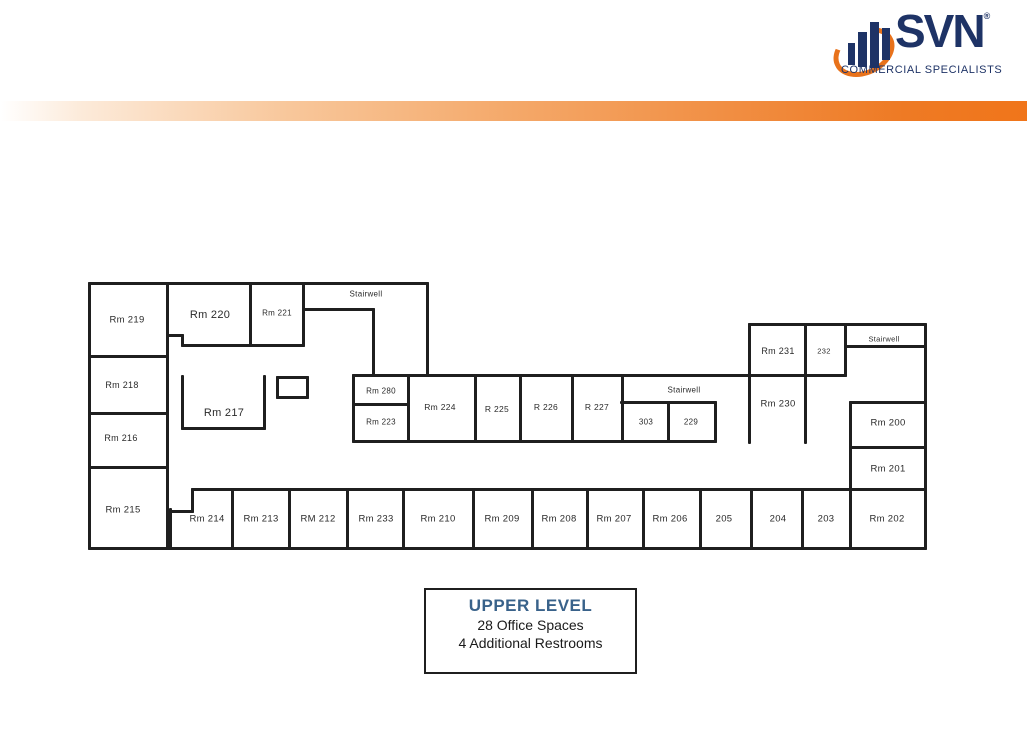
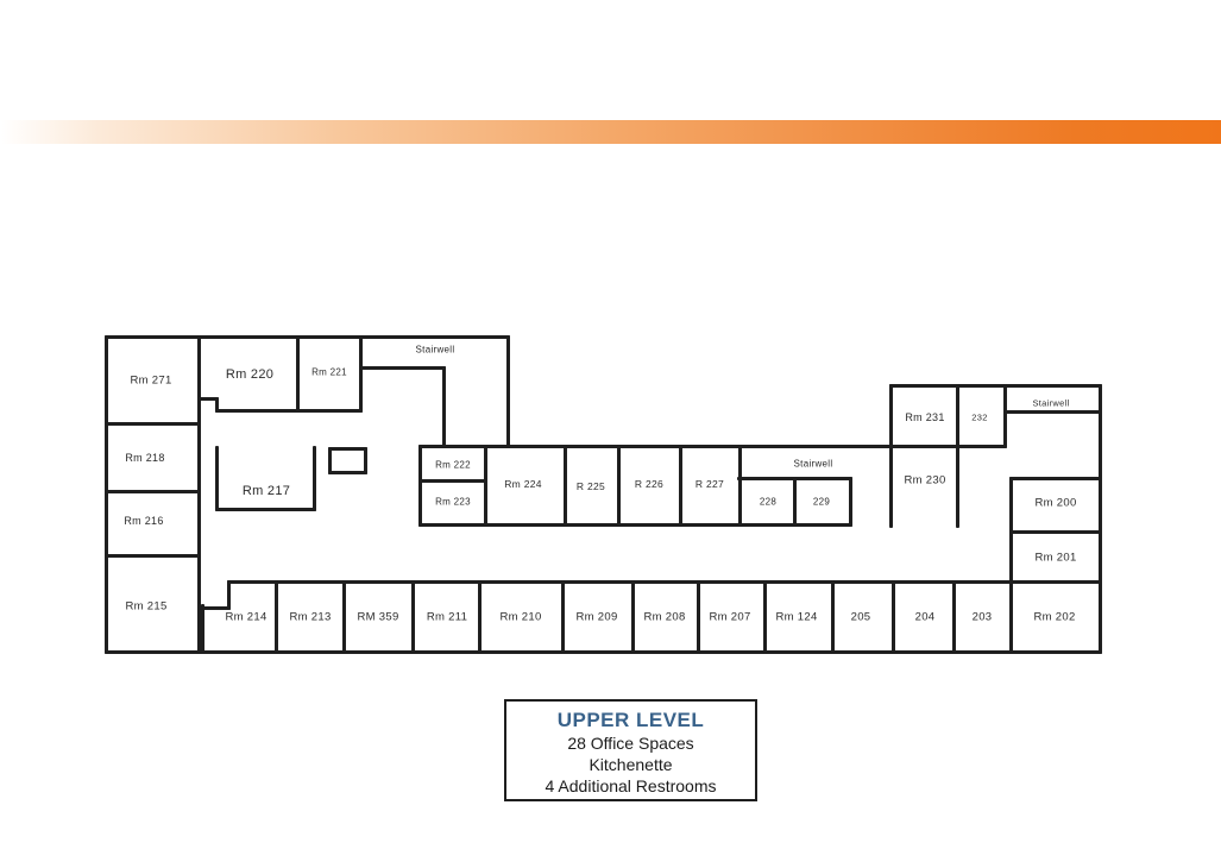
- SVN®
- COMMERCIAL SPECIALISTS
- Rm 219
+ Rm 271
  Rm 218
  Rm 216
  Rm 215
  Rm 220
  Rm 221
  Stairwell
  Rm 217
- Rm 280
+ Rm 222
  Rm 223
  Rm 224
  R 225
  R 226
  R 227
  Stairwell
- 303
+ 228
  229
  Rm 231
  232
  Stairwell
  Rm 230
  Rm 200
  Rm 201
  Rm 214
  Rm 213
- RM 212
+ RM 359
- Rm 233
+ Rm 211
  Rm 210
  Rm 209
  Rm 208
  Rm 207
- Rm 206
+ Rm 124
  205
  204
  203
  Rm 202
  UPPER LEVEL
  28 Office Spaces
+ Kitchenette
  4 Additional Restrooms
